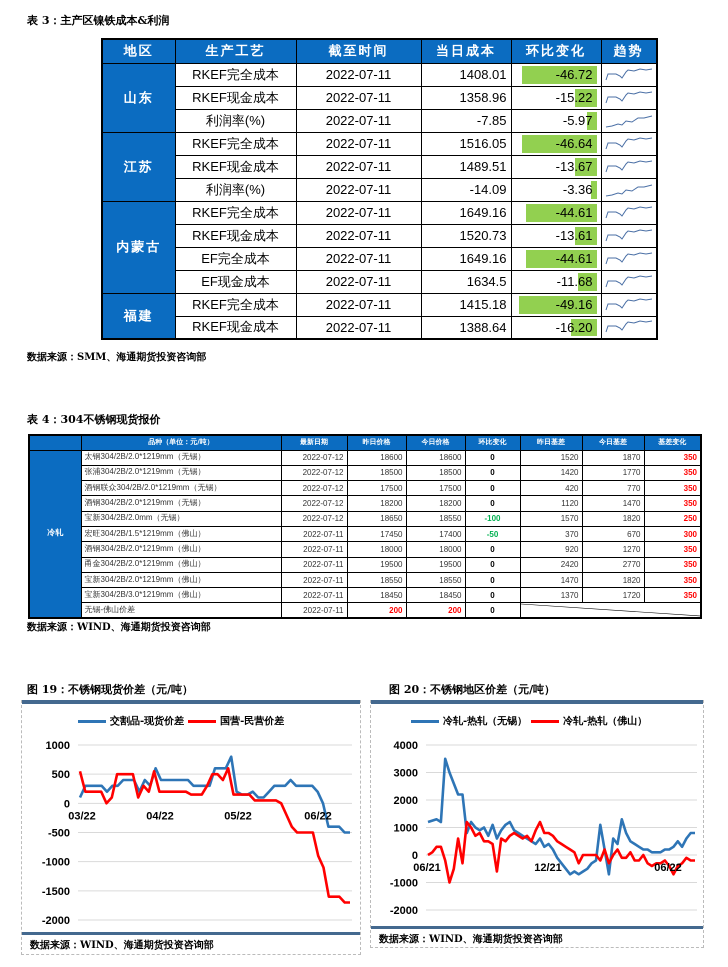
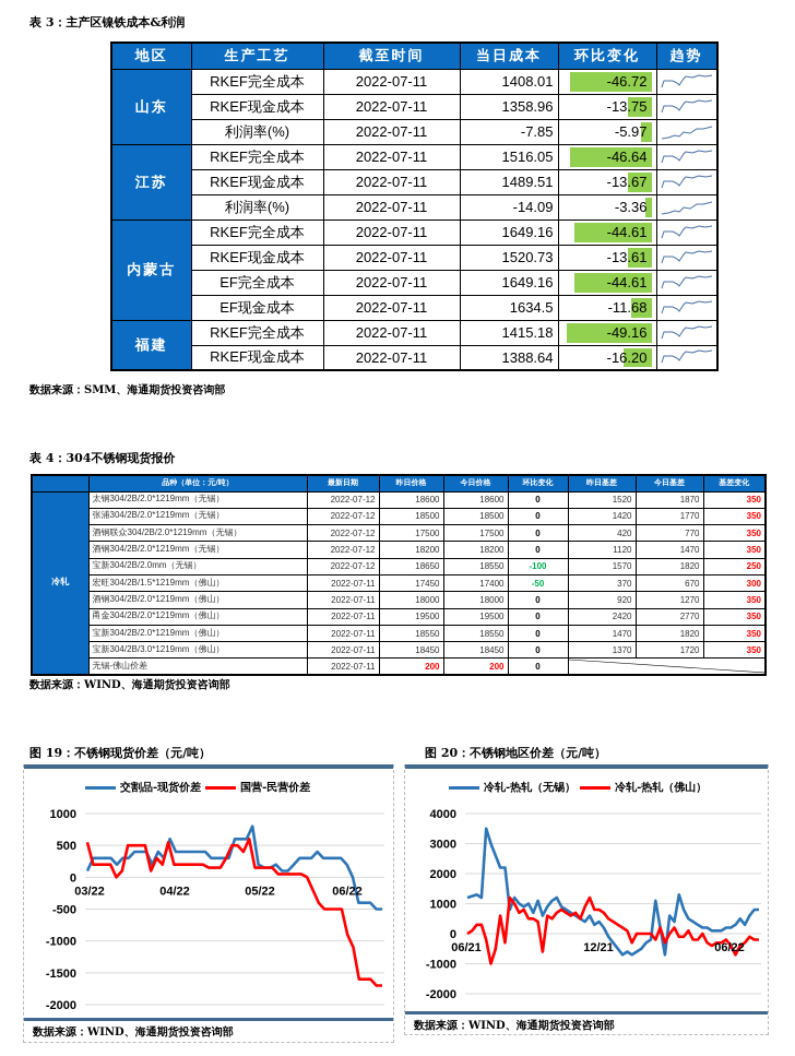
  表 3：主产区镍铁成本&利润
  地区	生产工艺	截至时间	当日成本	环比变化	趋势
  山东	RKEF完全成本	2022-07-11	1408.01	-46.72
- RKEF现金成本	2022-07-11	1358.96	-15.22
+ RKEF现金成本	2022-07-11	1358.96	-13.75
  利润率(%)	2022-07-11	-7.85	-5.97
  江苏	RKEF完全成本	2022-07-11	1516.05	-46.64
  RKEF现金成本	2022-07-11	1489.51	-13.67
  利润率(%)	2022-07-11	-14.09	-3.36
  内蒙古	RKEF完全成本	2022-07-11	1649.16	-44.61
  RKEF现金成本	2022-07-11	1520.73	-13.61
  EF完全成本	2022-07-11	1649.16	-44.61
  EF现金成本	2022-07-11	1634.5	-11.68
  福建	RKEF完全成本	2022-07-11	1415.18	-49.16
  RKEF现金成本	2022-07-11	1388.64	-16.20
  数据来源：SMM、海通期货投资咨询部
  表 4：304不锈钢现货报价
  	品种（单位：元/吨）	最新日期	昨日价格	今日价格	环比变化	昨日基差	今日基差	基差变化
  冷轧	太钢304/2B/2.0*1219mm（无锡）	2022-07-12	18600	18600	0	1520	1870	350
  张浦304/2B/2.0*1219mm（无锡）	2022-07-12	18500	18500	0	1420	1770	350
  酒钢联众304/2B/2.0*1219mm（无锡）	2022-07-12	17500	17500	0	420	770	350
  酒钢304/2B/2.0*1219mm（无锡）	2022-07-12	18200	18200	0	1120	1470	350
  宝新304/2B/2.0mm（无锡）	2022-07-12	18650	18550	-100	1570	1820	250
  宏旺304/2B/1.5*1219mm（佛山）	2022-07-11	17450	17400	-50	370	670	300
  酒钢304/2B/2.0*1219mm（佛山）	2022-07-11	18000	18000	0	920	1270	350
  甬金304/2B/2.0*1219mm（佛山）	2022-07-11	19500	19500	0	2420	2770	350
  宝新304/2B/2.0*1219mm（佛山）	2022-07-11	18550	18550	0	1470	1820	350
  宝新304/2B/3.0*1219mm（佛山）	2022-07-11	18450	18450	0	1370	1720	350
  无锡-佛山价差	2022-07-11	200	200	0
  数据来源：WIND、海通期货投资咨询部
  图 19：不锈钢现货价差（元/吨）
  交割品-现货价差
  国营-民营价差
  1000
  500
  0
  -500
  -1000
  -1500
  -2000
  03/22
  04/22
  05/22
  06/22
  数据来源：WIND、海通期货投资咨询部
  图 20：不锈钢地区价差（元/吨）
  冷轧-热轧（无锡）
  冷轧-热轧（佛山）
  4000
  3000
  2000
  1000
  0
  -1000
  -2000
  06/21
  12/21
  06/22
  数据来源：WIND、海通期货投资咨询部
